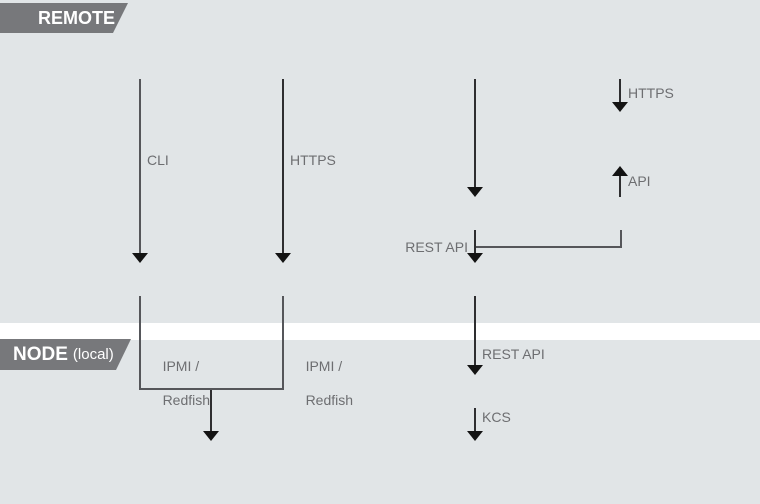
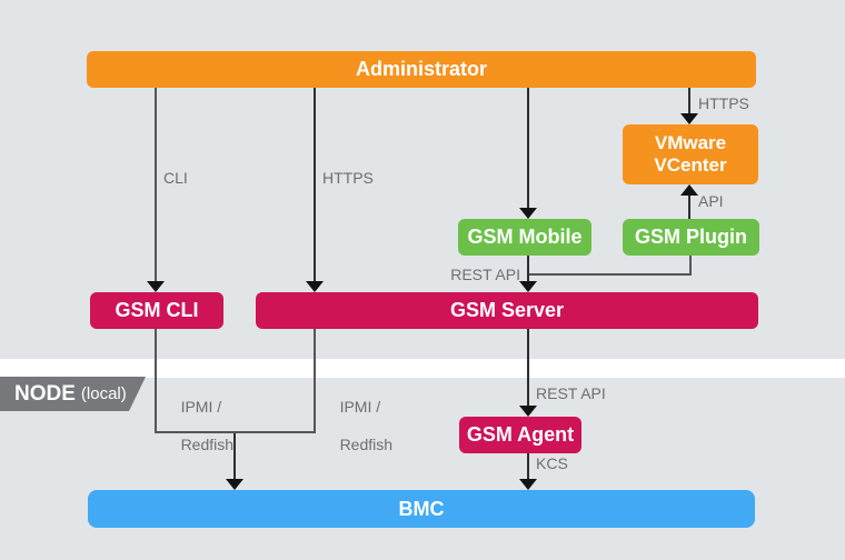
- REMOTE
  NODE
  (local)
  CLI
  HTTPS
  HTTPS
  API
  REST API
  REST API
  IPMI /
  Redfish
  IPMI /
  Redfish
  KCS
+ Administrator
+ VMware
+ VCenter
+ GSM Mobile
+ GSM Plugin
+ GSM CLI
+ GSM Server
+ GSM Agent
+ BMC
